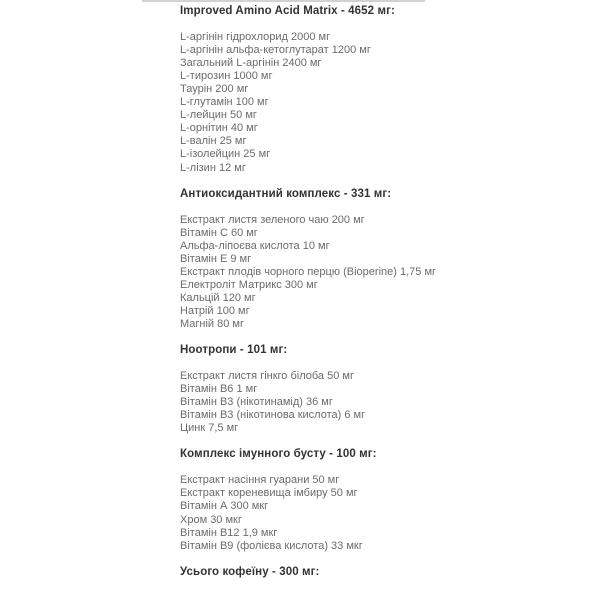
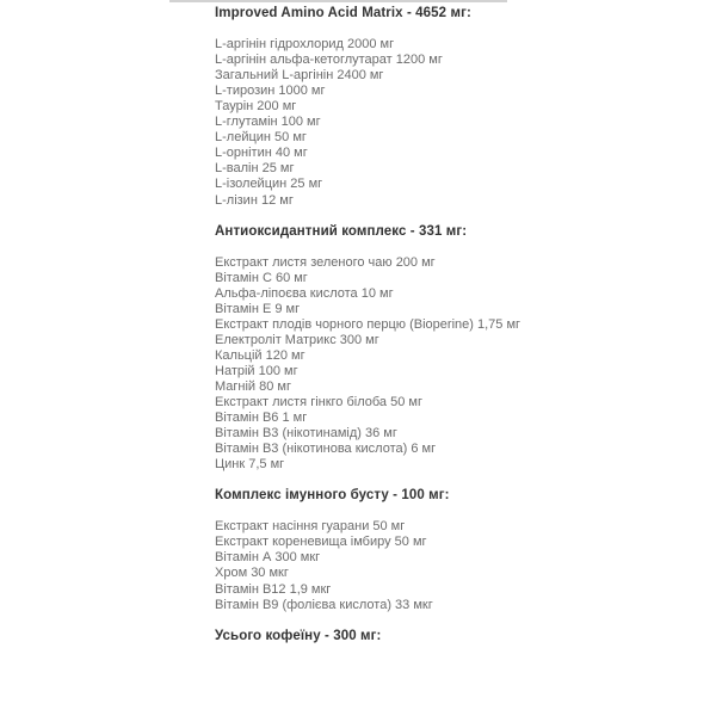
  Improved Amino Acid Matrix - 4652 мг:
  L-аргінін гідрохлорид 2000 мг
  L-аргінін альфа-кетоглутарат 1200 мг
  Загальний L-аргінін 2400 мг
  L-тирозин 1000 мг
  Таурін 200 мг
  L-глутамін 100 мг
  L-лейцин 50 мг
  L-орнітин 40 мг
  L-валін 25 мг
  L-ізолейцин 25 мг
  L-лізин 12 мг
  Антиоксидантний комплекс - 331 мг:
  Екстракт листя зеленого чаю 200 мг
  Вітамін С 60 мг
  Альфа-ліпоєва кислота 10 мг
  Вітамін Е 9 мг
  Екстракт плодів чорного перцю (Bioperine) 1,75 мг
  Електроліт Матрикс 300 мг
  Кальцій 120 мг
  Натрій 100 мг
  Магній 80 мг
- Ноотропи - 101 мг:
  Екстракт листя гінкго білоба 50 мг
  Вітамін В6 1 мг
  Вітамін В3 (нікотинамід) 36 мг
  Вітамін В3 (нікотинова кислота) 6 мг
  Цинк 7,5 мг
  Комплекс імунного бусту - 100 мг:
  Екстракт насіння гуарани 50 мг
  Екстракт кореневища імбиру 50 мг
  Вітамін А 300 мкг
  Хром 30 мкг
  Вітамін В12 1,9 мкг
  Вітамін В9 (фолієва кислота) 33 мкг
  Усього кофеїну - 300 мг:
